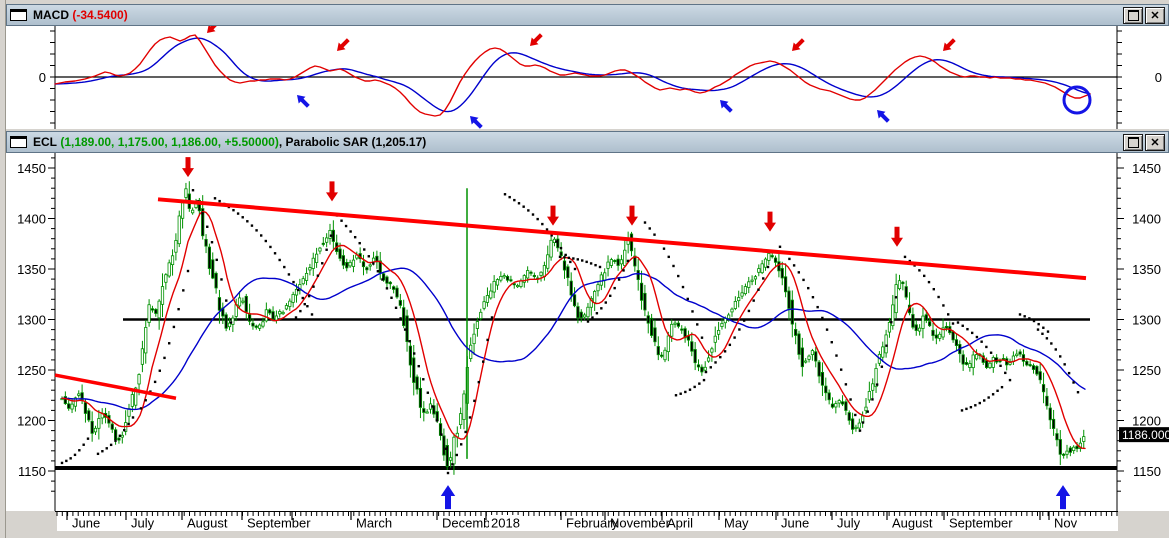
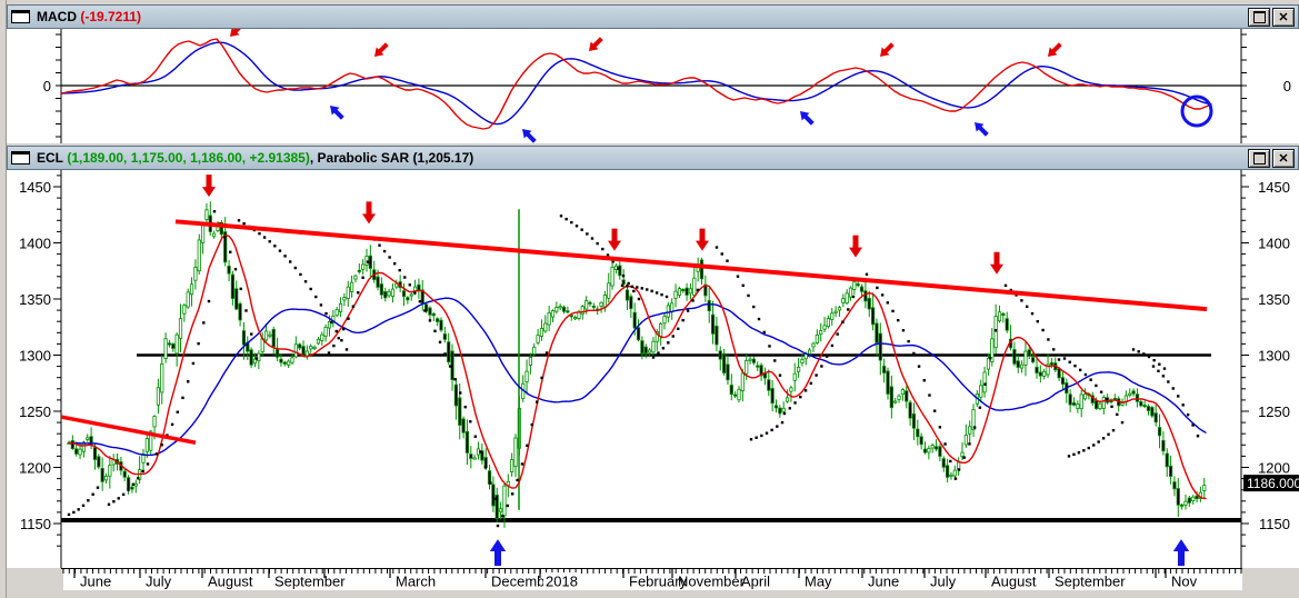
  MACD
- (-34.5400)
+ (-19.7211)
  ✕
  0
  0
  ECL
- (1,189.00, 1,175.00, 1,186.00, +5.50000)
+ (1,189.00, 1,175.00, 1,186.00, +2.91385)
  , Parabolic SAR (1,205.17)
  ✕
  1150
  1150
  1200
  1200
  1250
  1250
  1300
  1300
  1350
  1350
  1400
  1400
  1450
  1450
  1186.000
  June
  July
  August
  September
  March
  Decemb
  2018
  February
  November
  April
  May
  June
  July
  August
  September
  Nov
